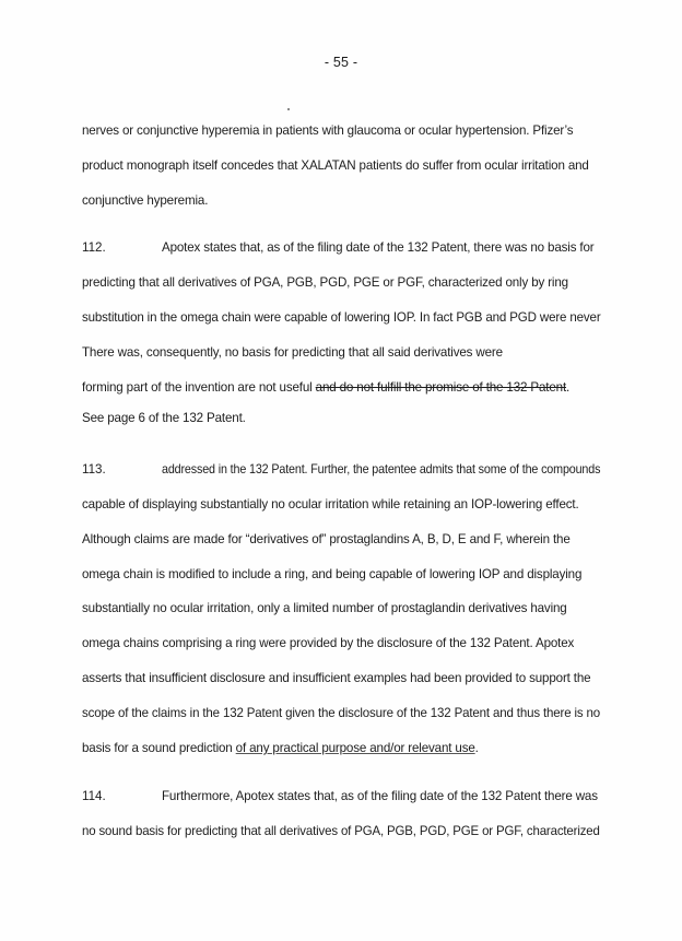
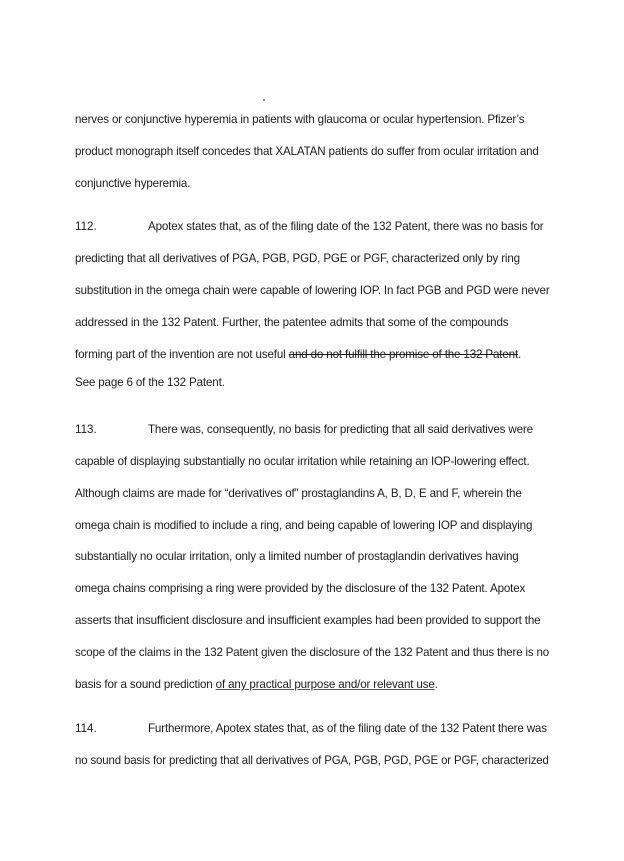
- - 55 -
  nerves or conjunctive hyperemia in patients with glaucoma or ocular hypertension. Pfizer’s
  product monograph itself concedes that XALATAN patients do suffer from ocular irritation and
  conjunctive hyperemia.
  112.
  Apotex states that, as of the filing date of the 132 Patent, there was no basis for
  predicting that all derivatives of PGA, PGB, PGD, PGE or PGF, characterized only by ring
  substitution in the omega chain were capable of lowering IOP. In fact PGB and PGD were never
- There was, consequently, no basis for predicting that all said derivatives were
+ addressed in the 132 Patent. Further, the patentee admits that some of the compounds
  forming part of the invention are not useful and do not fulfill the promise of the 132 Patent.
  See page 6 of the 132 Patent.
  113.
- addressed in the 132 Patent. Further, the patentee admits that some of the compounds
+ There was, consequently, no basis for predicting that all said derivatives were
  capable of displaying substantially no ocular irritation while retaining an IOP-lowering effect.
  Although claims are made for “derivatives of” prostaglandins A, B, D, E and F, wherein the
  omega chain is modified to include a ring, and being capable of lowering IOP and displaying
  substantially no ocular irritation, only a limited number of prostaglandin derivatives having
  omega chains comprising a ring were provided by the disclosure of the 132 Patent. Apotex
  asserts that insufficient disclosure and insufficient examples had been provided to support the
  scope of the claims in the 132 Patent given the disclosure of the 132 Patent and thus there is no
  basis for a sound prediction of any practical purpose and/or relevant use.
  114.
  Furthermore, Apotex states that, as of the filing date of the 132 Patent there was
  no sound basis for predicting that all derivatives of PGA, PGB, PGD, PGE or PGF, characterized
